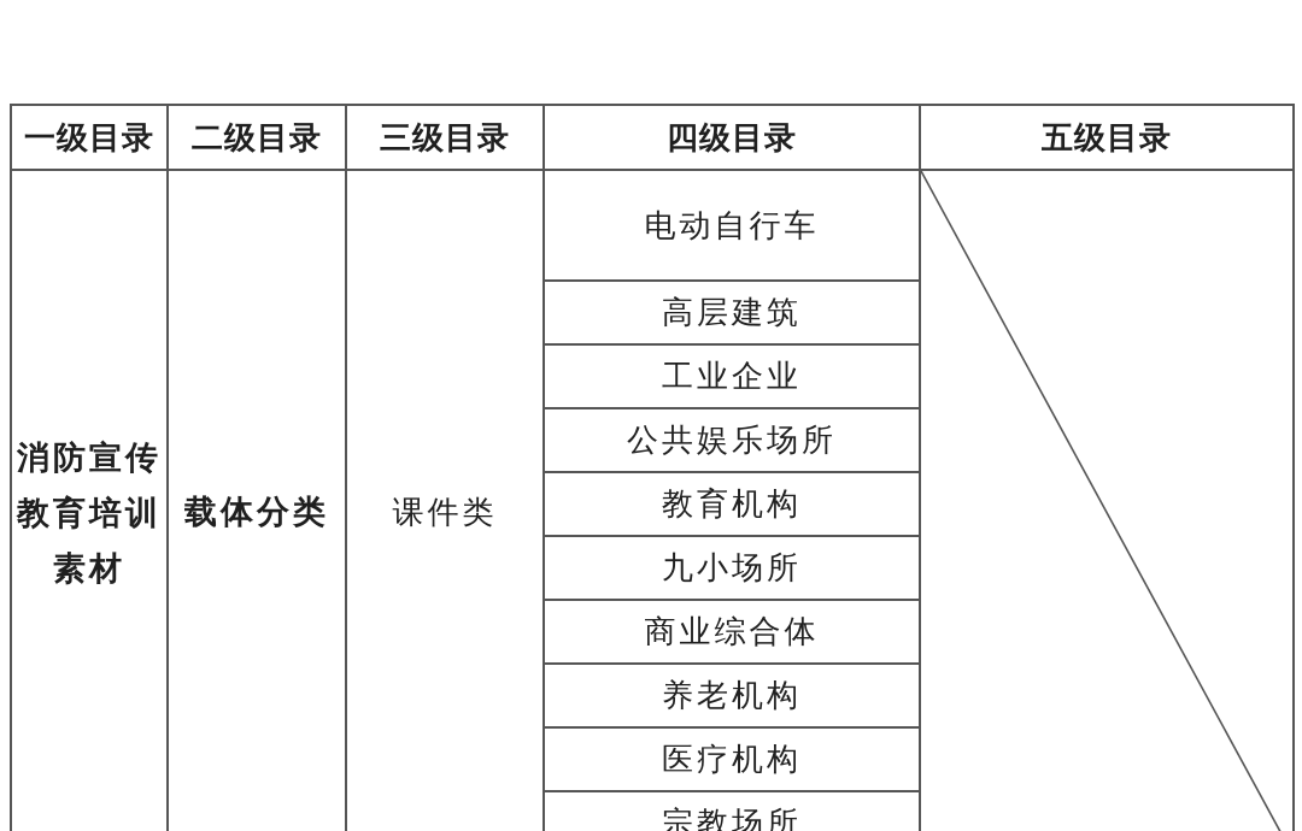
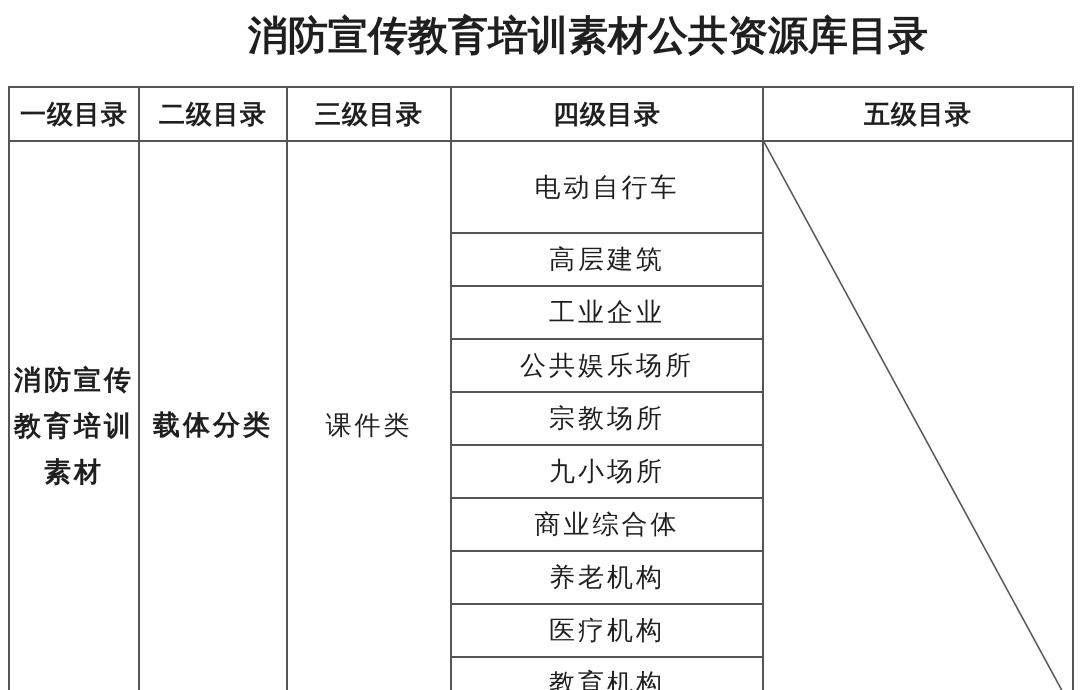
+ 消防宣传教育培训素材公共资源库目录
  一级目录	二级目录	三级目录	四级目录	五级目录
  消防宣传 教育培训 素材	载体分类	课件类	电动自行车
  高层建筑
  工业企业
  公共娱乐场所
- 教育机构
+ 宗教场所
  九小场所
  商业综合体
  养老机构
  医疗机构
- 宗教场所
+ 教育机构
